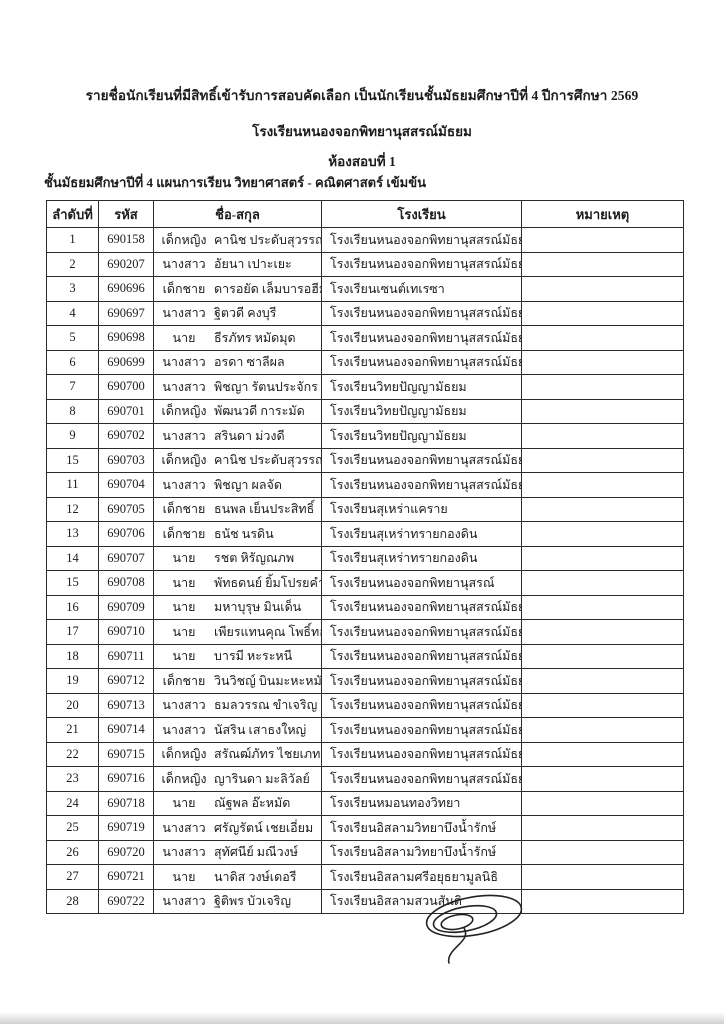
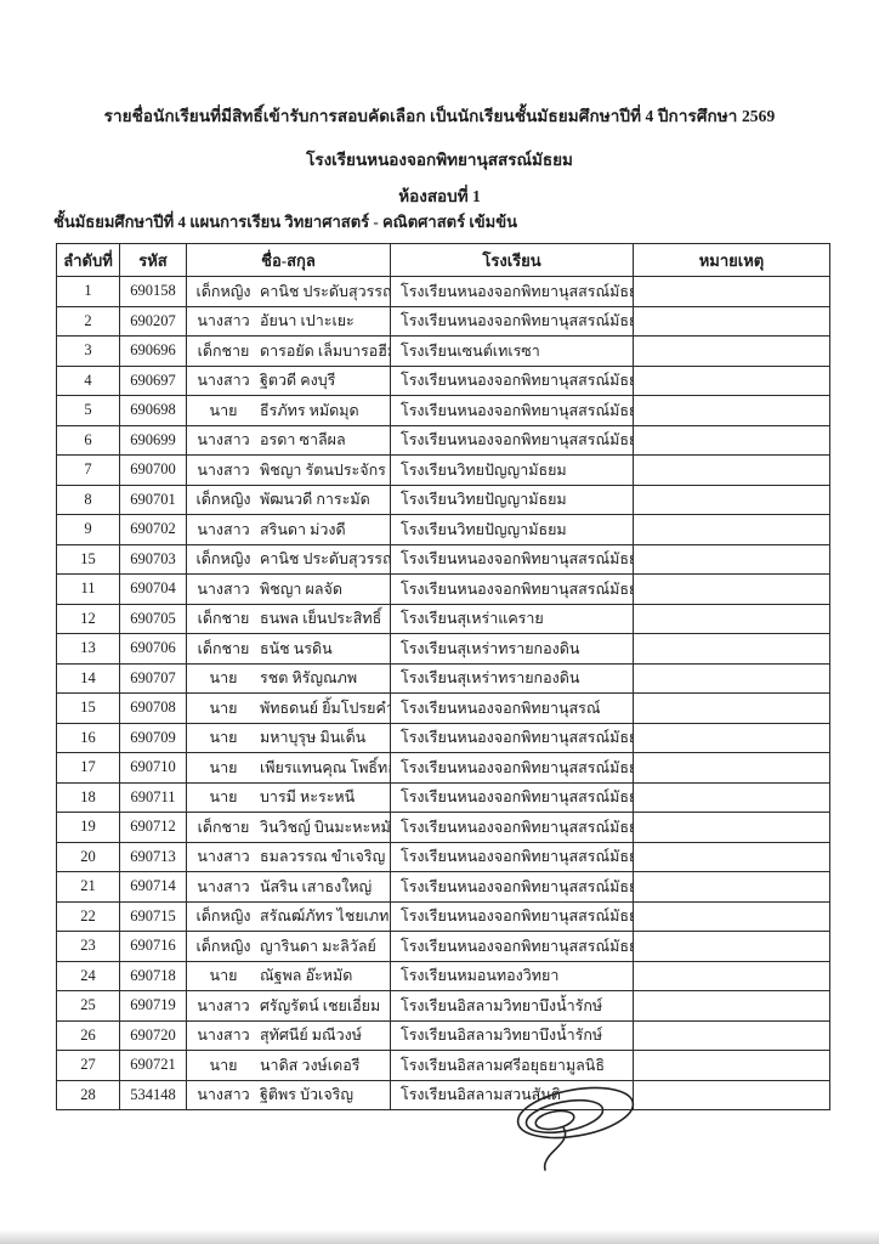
  รายชื่อนักเรียนที่มีสิทธิ์เข้ารับการสอบคัดเลือก เป็นนักเรียนชั้นมัธยมศึกษาปีที่ 4 ปีการศึกษา 2569
  โรงเรียนหนองจอกพิทยานุสสรณ์มัธยม
  ห้องสอบที่ 1
  ชั้นมัธยมศึกษาปีที่ 4 แผนการเรียน วิทยาศาสตร์ - คณิตศาสตร์ เข้มข้น
  ลำดับที่	รหัส	ชื่อ-สกุล	โรงเรียน	หมายเหตุ
  1	690158	เด็กหญิง คานิช ประดับสุวรรณ	โรงเรียนหนองจอกพิทยานุสสรณ์มัธ
  2	690207	นางสาว อัยนา เปาะเยะ	โรงเรียนหนองจอกพิทยานุสสรณ์มัธ
  3	690696	เด็กชาย ดารอยัด เล็มบารอฮี	โรงเรียนเซนต์เทเรซา
  4	690697	นางสาว ฐิตวดี คงบุรี	โรงเรียนหนองจอกพิทยานุสสรณ์มัธ
  5	690698	นาย ธีรภัทร หมัดมุด	โรงเรียนหนองจอกพิทยานุสสรณ์มัธ
  6	690699	นางสาว อรดา ซาลีผล	โรงเรียนหนองจอกพิทยานุสสรณ์มัธ
  7	690700	นางสาว พิชญา รัตนประจักร	โรงเรียนวิทยปัญญามัธยม
  8	690701	เด็กหญิง พัฒนวดี การะมัด	โรงเรียนวิทยปัญญามัธยม
  9	690702	นางสาว สรินดา ม่วงดี	โรงเรียนวิทยปัญญามัธยม
  15	690703	เด็กหญิง คานิช ประดับสุวรรณ	โรงเรียนหนองจอกพิทยานุสสรณ์มัธ
  11	690704	นางสาว พิชญา ผลจัด	โรงเรียนหนองจอกพิทยานุสสรณ์มัธ
  12	690705	เด็กชาย ธนพล เย็นประสิทธิ์	โรงเรียนสุเหร่าแคราย
  13	690706	เด็กชาย ธนัช นรดิน	โรงเรียนสุเหร่าทรายกองดิน
  14	690707	นาย รชต หิรัญณภพ	โรงเรียนสุเหร่าทรายกองดิน
  15	690708	นาย พัทธดนย์ ยิ้มโปรยคำ	โรงเรียนหนองจอกพิทยานุสรณ์
  16	690709	นาย มหาบุรุษ มินเด็น	โรงเรียนหนองจอกพิทยานุสสรณ์มัธ
  17	690710	นาย เพียรแทนคุณ โพธิ์ท	โรงเรียนหนองจอกพิทยานุสสรณ์มัธ
  18	690711	นาย บารมี หะระหนี	โรงเรียนหนองจอกพิทยานุสสรณ์มัธ
  19	690712	เด็กชาย วินวิชญ์ บินมะหะหมั	โรงเรียนหนองจอกพิทยานุสสรณ์มัธ
  20	690713	นางสาว ธมลวรรณ ขำเจริญ	โรงเรียนหนองจอกพิทยานุสสรณ์มัธ
  21	690714	นางสาว นัสริน เสาธงใหญ่	โรงเรียนหนองจอกพิทยานุสสรณ์มัธ
  22	690715	เด็กหญิง สรัณฒ์ภัทร ไชยเภท	โรงเรียนหนองจอกพิทยานุสสรณ์มัธ
  23	690716	เด็กหญิง ญารินดา มะลิวัลย์	โรงเรียนหนองจอกพิทยานุสสรณ์มัธ
  24	690718	นาย ณัฐพล อ๊ะหมัด	โรงเรียนหมอนทองวิทยา
  25	690719	นางสาว ศรัญรัตน์ เชยเอี่ยม	โรงเรียนอิสลามวิทยาบึงน้ำรักษ์
  26	690720	นางสาว สุทัศนีย์ มณีวงษ์	โรงเรียนอิสลามวิทยาบึงน้ำรักษ์
  27	690721	นาย นาดิส วงษ์เดอรี	โรงเรียนอิสลามศรีอยุธยามูลนิธิ
- 28	690722	นางสาว ฐิติพร บัวเจริญ	โรงเรียนอิสลามสวนสันติ
+ 28	534148	นางสาว ฐิติพร บัวเจริญ	โรงเรียนอิสลามสวนสันติ
